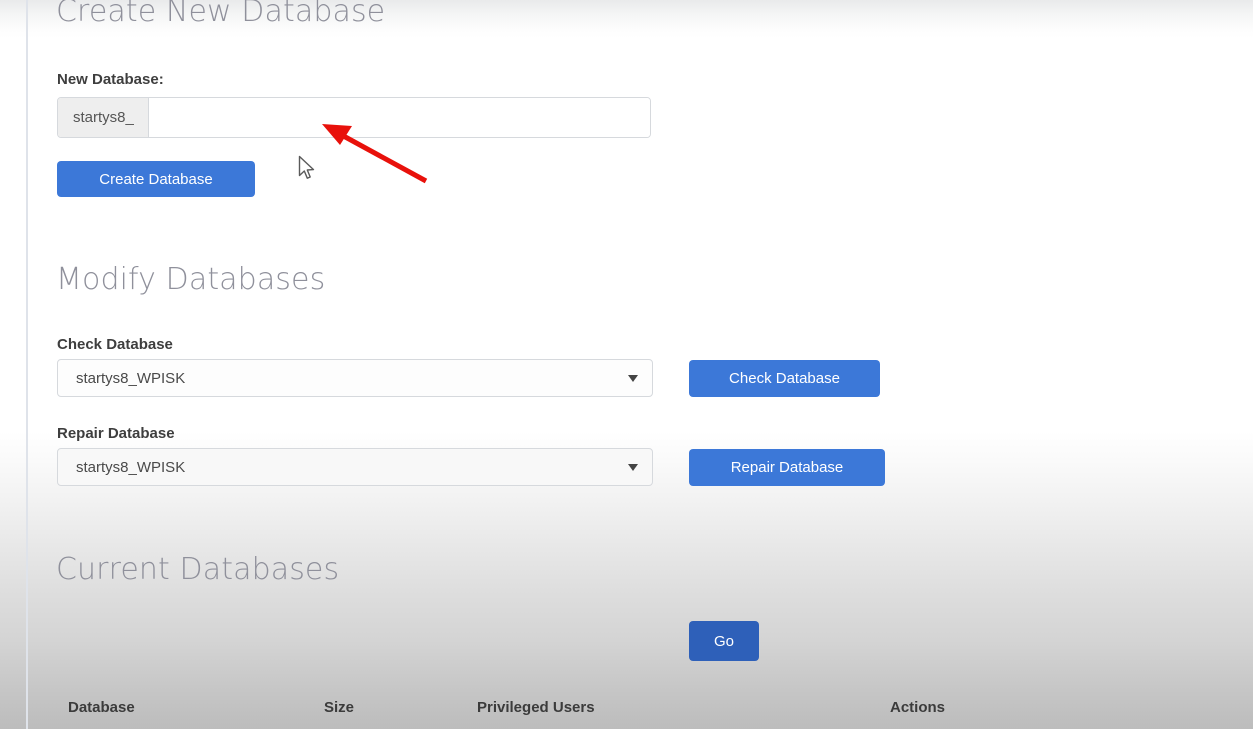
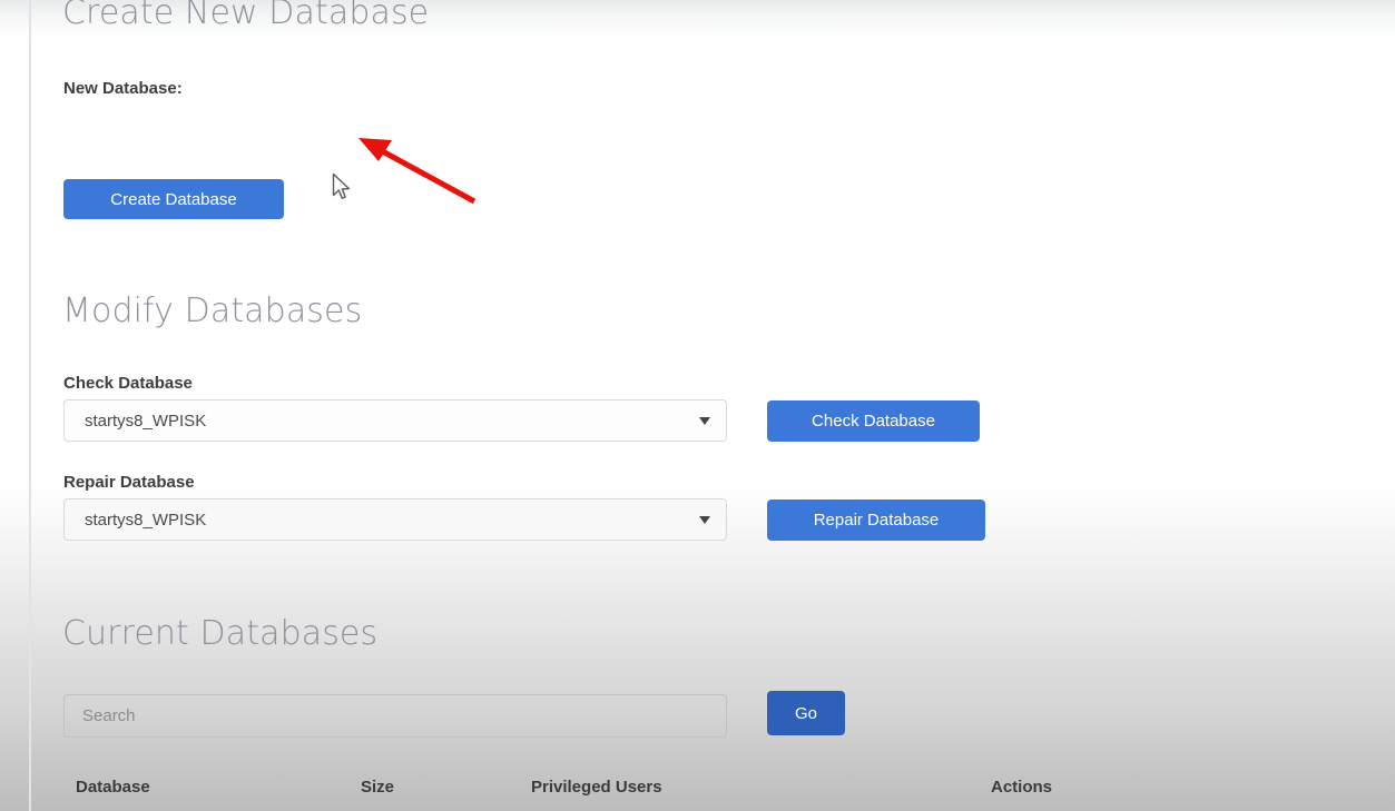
  Create New Database
  New Database:
- startys8_
  Create Database
  Modify Databases
  Check Database
  startys8_WPISK
  Check Database
  Repair Database
  startys8_WPISK
  Repair Database
  Current Databases
+ Search
  Go
  Database
  Size
  Privileged Users
  Actions
